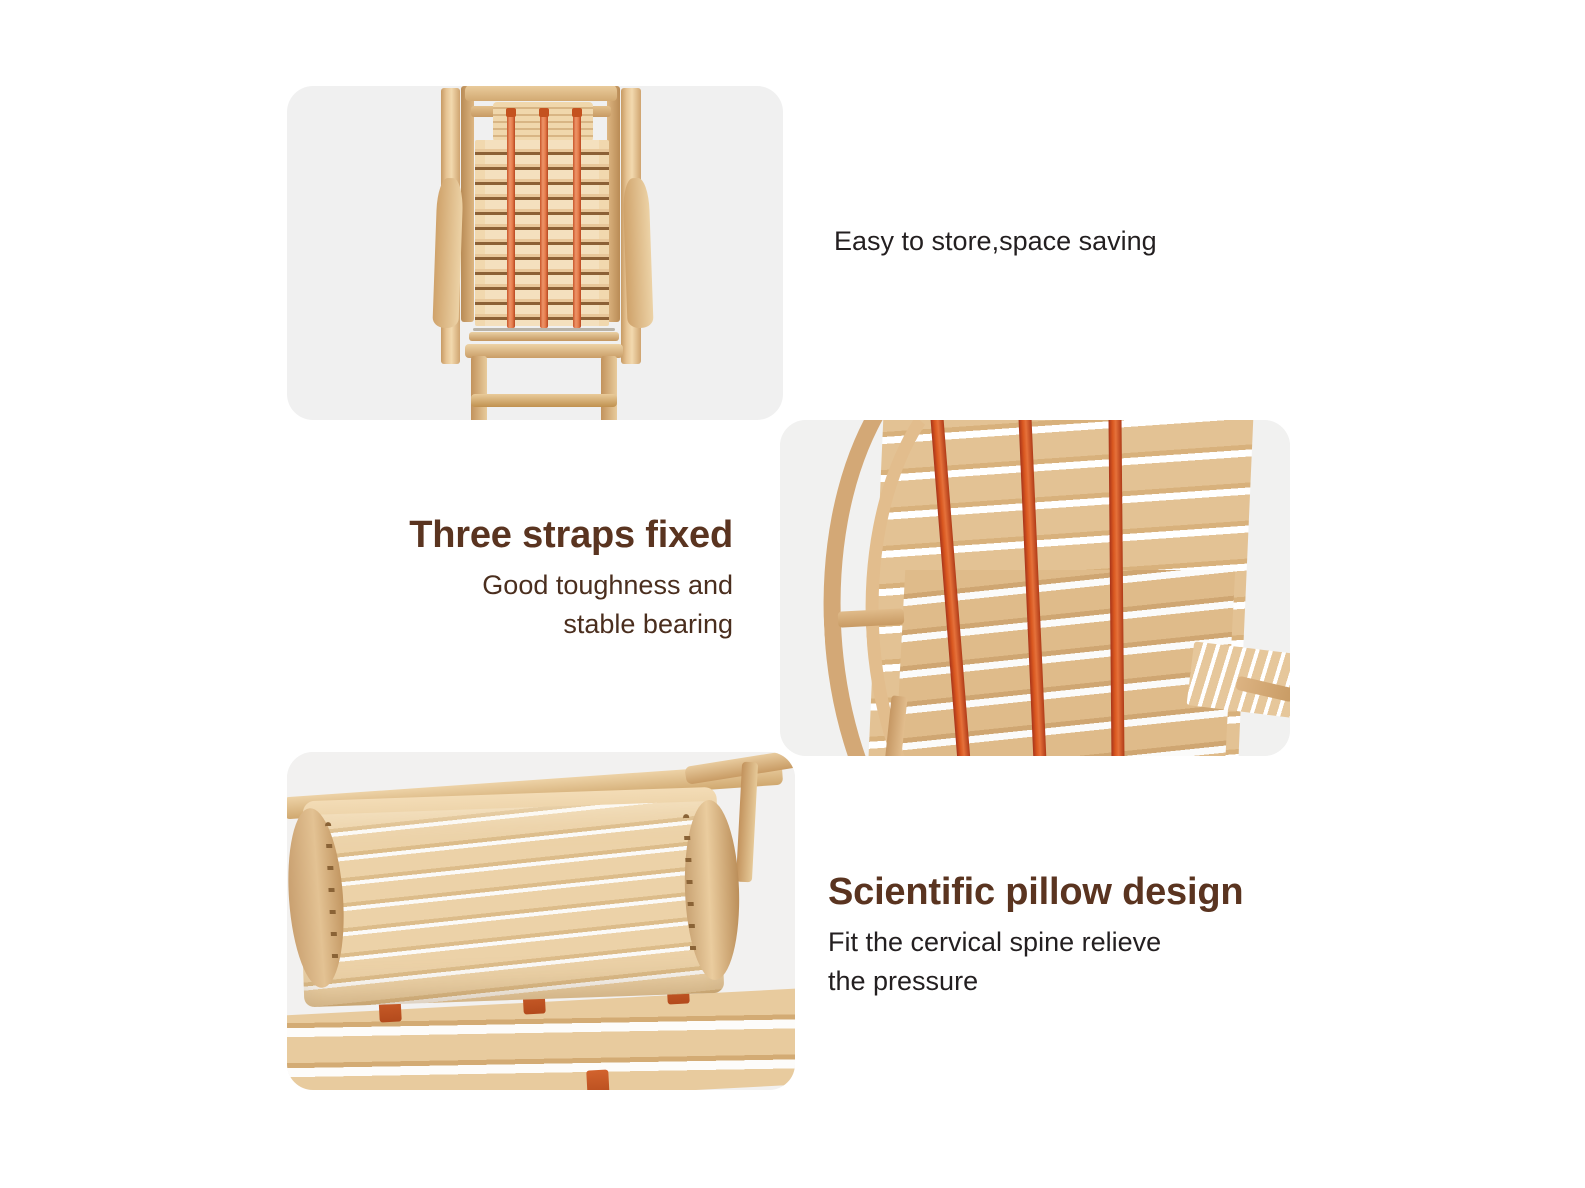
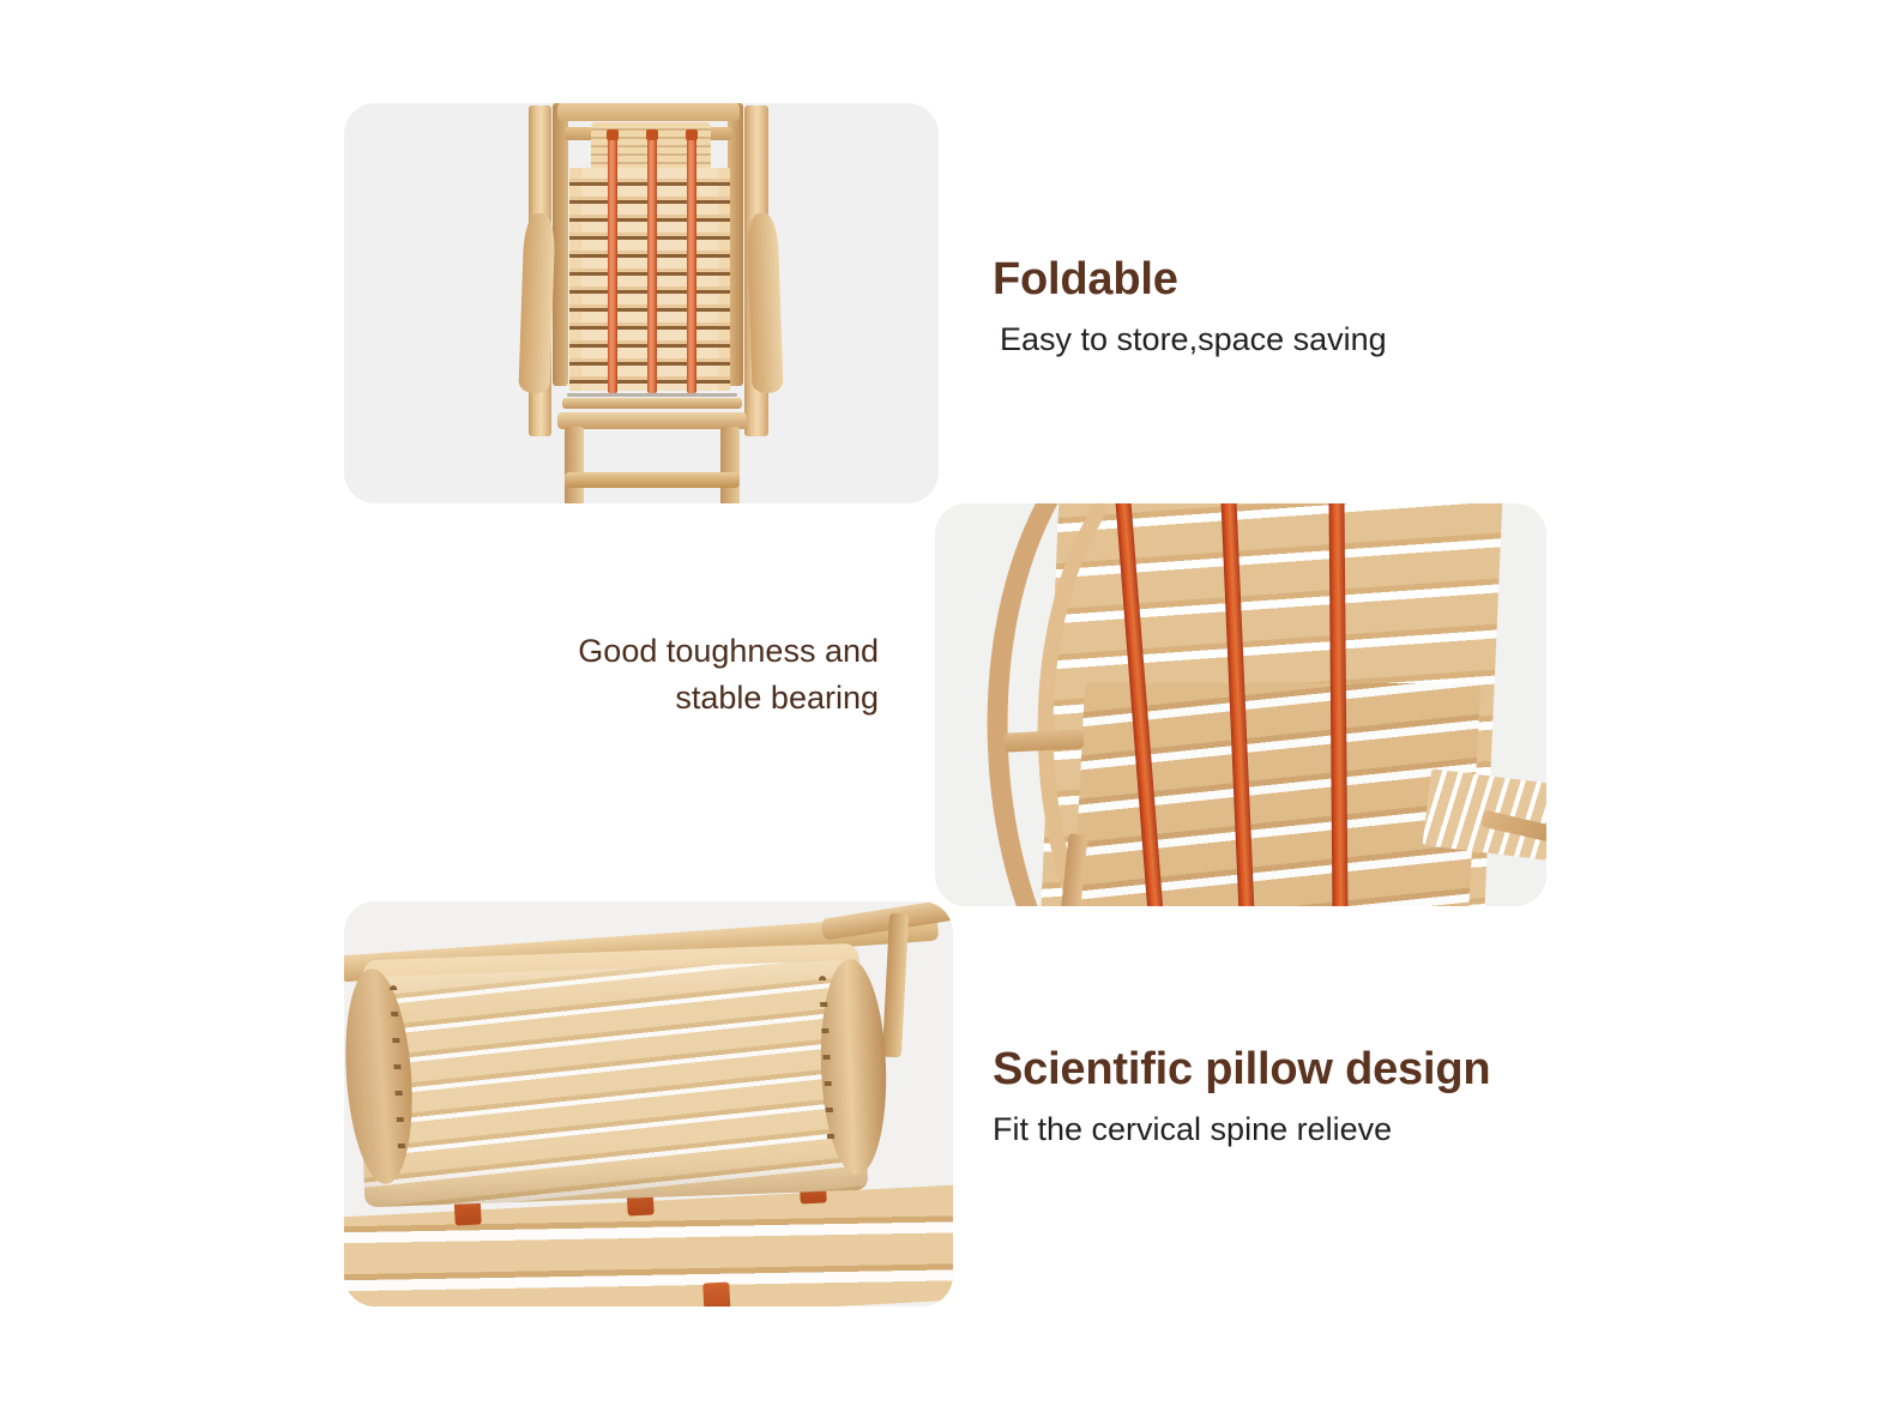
+ Foldable
  Easy to store,space saving
- Three straps fixed
  Good toughness and
  stable bearing
  Scientific pillow design
  Fit the cervical spine relieve
- the pressure
